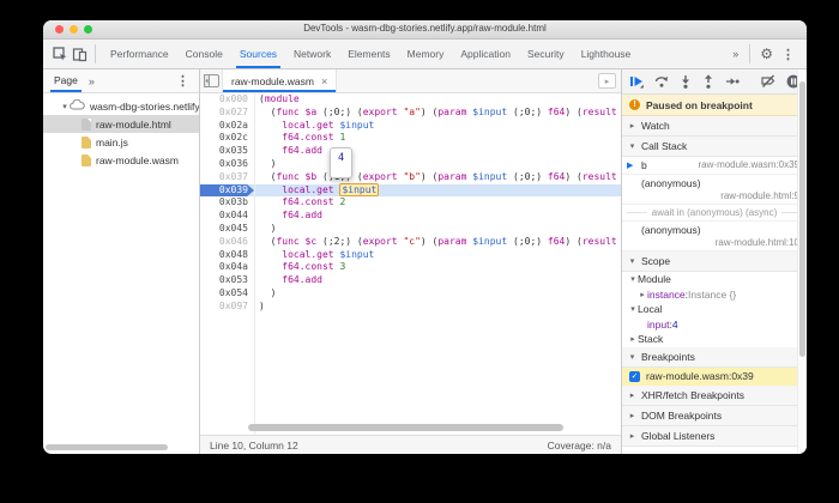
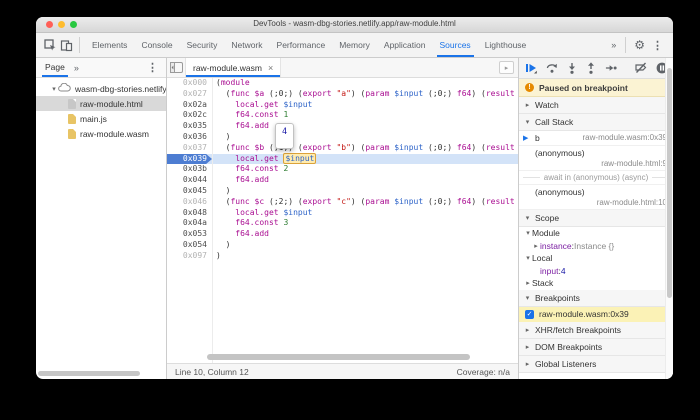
  DevTools - wasm-dbg-stories.netlify.app/raw-module.html
- Performance
+ Elements
  Console
- Sources
+ Security
  Network
- Elements
+ Performance
  Memory
  Application
- Security
+ Sources
  Lighthouse
  »
  ⚙
  ⋮
  Page
  »
  ⋮
  wasm-dbg-stories.netlify
  raw-module.html
  main.js
  raw-module.wasm
  raw-module.wasm
  ×
  0x000
  (module
  0x027
  (func $a (;0;) (export "a") (param $input (;0;) f64) (result
  0x02a
  local.get $input
  0x02c
  f64.const 1
  0x035
  f64.add
  0x036
  )
  0x037
  (func $b ( (export "b") (param $input (;0;) f64) (result
  0x039
  local.get $input
  0x03b
  f64.const 2
  0x044
  f64.add
  0x045
  )
  0x046
  (func $c (;2;) (export "c") (param $input (;0;) f64) (result
  0x048
  local.get $input
  0x04a
  f64.const 3
  0x053
  f64.add
  0x054
  )
  0x097
  )
  4
  Line 10, Column 12
  Coverage: n/a
  Paused on breakpoint
  Watch
  Call Stack
  b
  raw-module.wasm:0x3
  (anonymous)
  raw-module.html:
  await in (anonymous) (async)
  (anonymous)
  raw-module.html:1
  Scope
  Module
  instance
  :
  Instance {}
  Local
  input
  :
  4
  Stack
  Breakpoints
  raw-module.wasm:0x39
  XHR/fetch Breakpoints
  DOM Breakpoints
  Global Listeners
